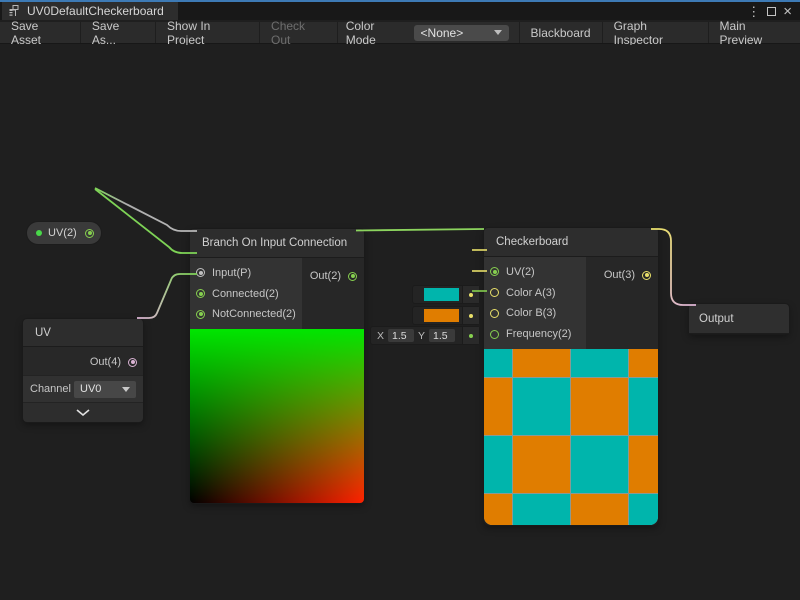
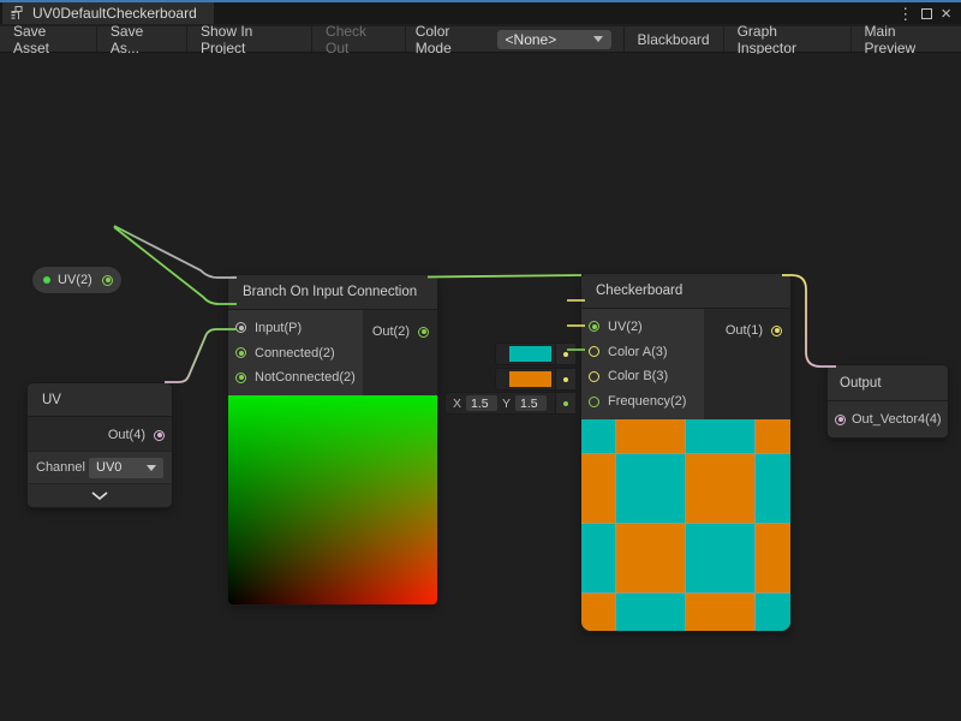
  UV0DefaultCheckerboard
  ⋮
  ×
  Save Asset
  Save As...
  Show In Project
  Check Out
  Color Mode
  <None>
  Blackboard
  Graph Inspector
  Main Preview
  UV(2)
  Branch On Input Connection
  Input(P)
  Connected(2)
  NotConnected(2)
  Out(2)
  UV
  Out(4)
  Channel
  UV0
  Checkerboard
  UV(2)
  Color A(3)
  Color B(3)
  Frequency(2)
- Out(3)
+ Out(1)
  Output
+ Out_Vector4(4)
  X
  1.5
  Y
  1.5
